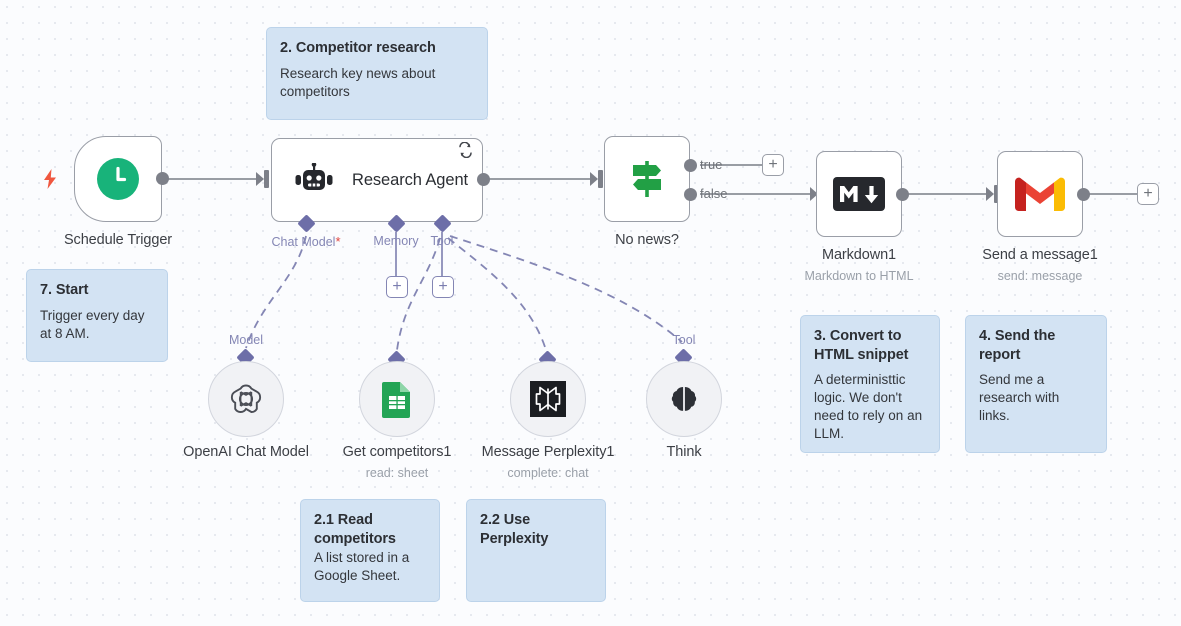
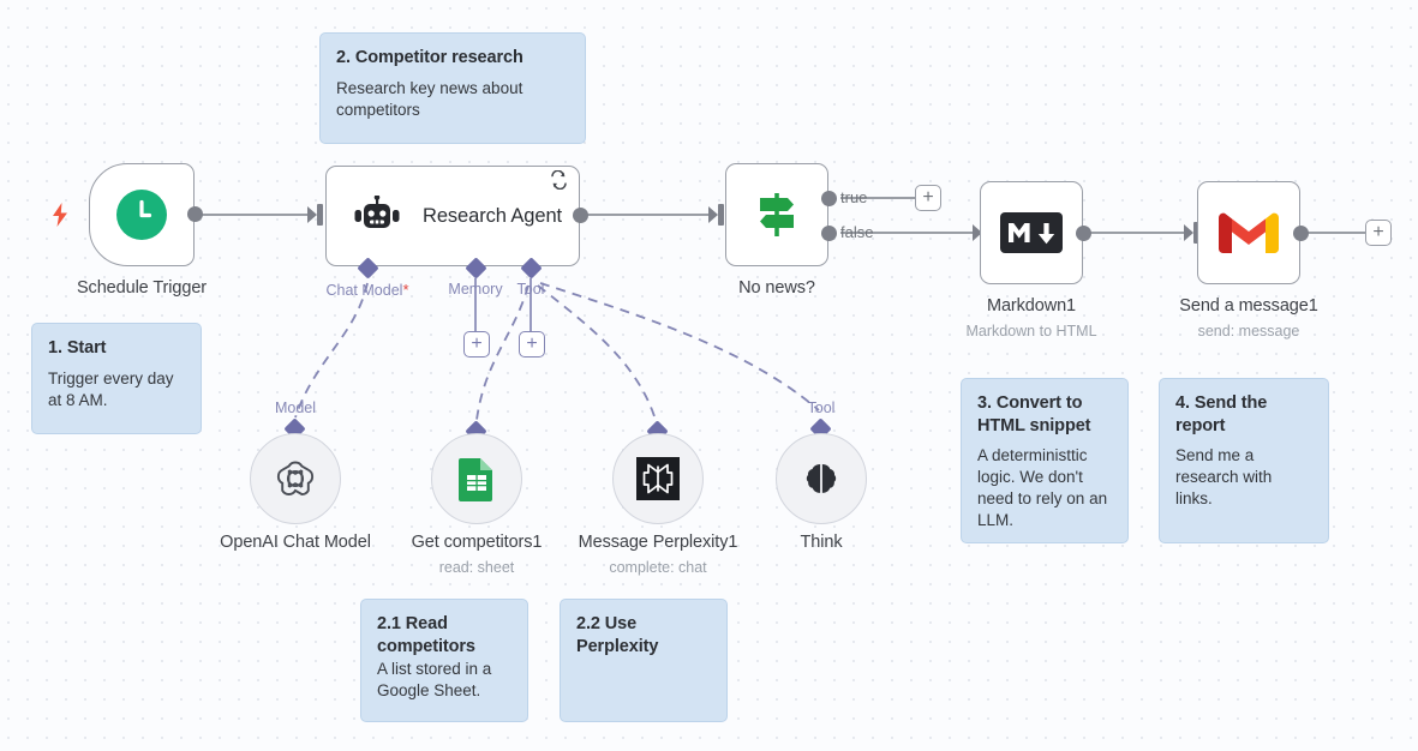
  2. Competitor research
  Research key news about competitors
- 7. Start
+ 1. Start
  Trigger every day at 8 AM.
  2.1 Read competitors
  A list stored in a Google Sheet.
  2.2 Use Perplexity
  3. Convert to HTML snippet
  A deterministtic logic. We don't need to rely on an LLM.
  4. Send the report
  Send me a research with links.
  Schedule Trigger
  Research Agent
  Chat Model*
  Memory
  Tool
  +
  +
  true
  false
  +
  No news?
  Markdown1
  Markdown to HTML
  +
  Send a message1
  send: message
  Model
  OpenAI Chat Model
  Get competitors1
  read: sheet
  Message Perplexity1
  complete: chat
  Tool
  Think
